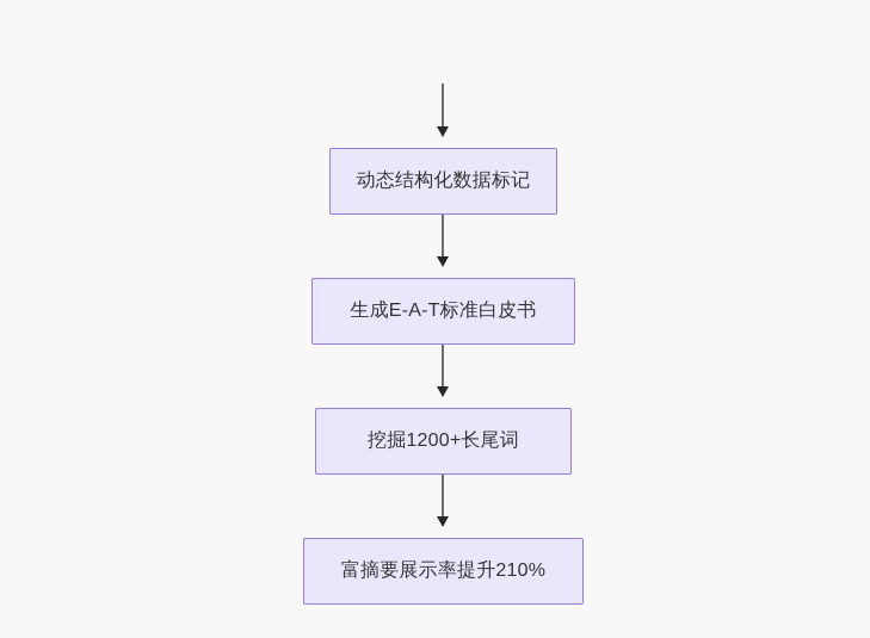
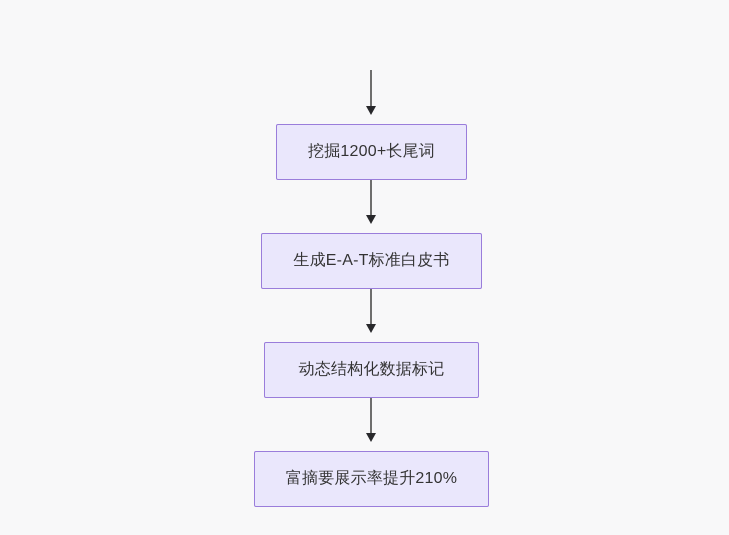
- 动态结构化数据标记
+ 挖掘1200+长尾词
  生成E-A-T标准白皮书
- 挖掘1200+长尾词
+ 动态结构化数据标记
  富摘要展示率提升210%
